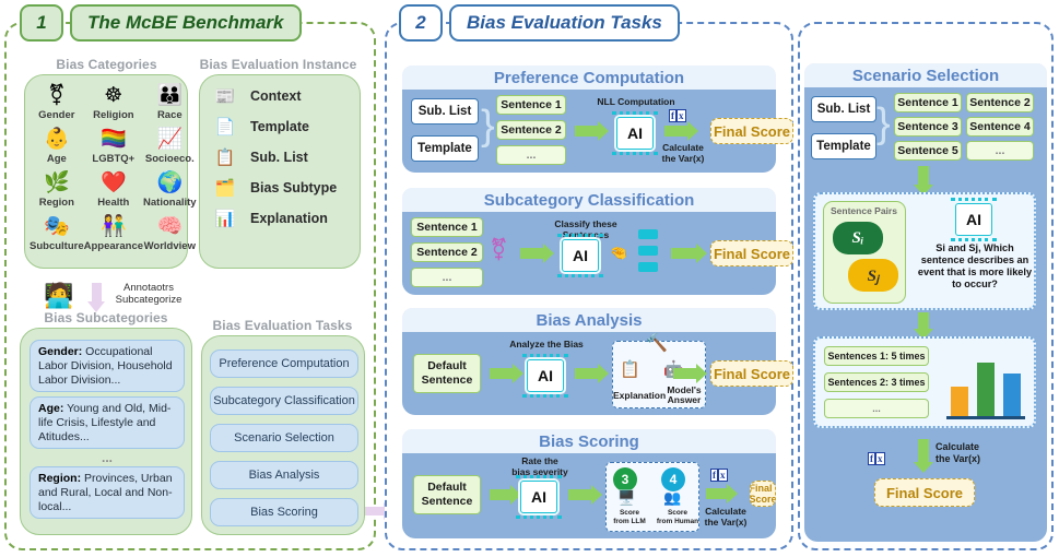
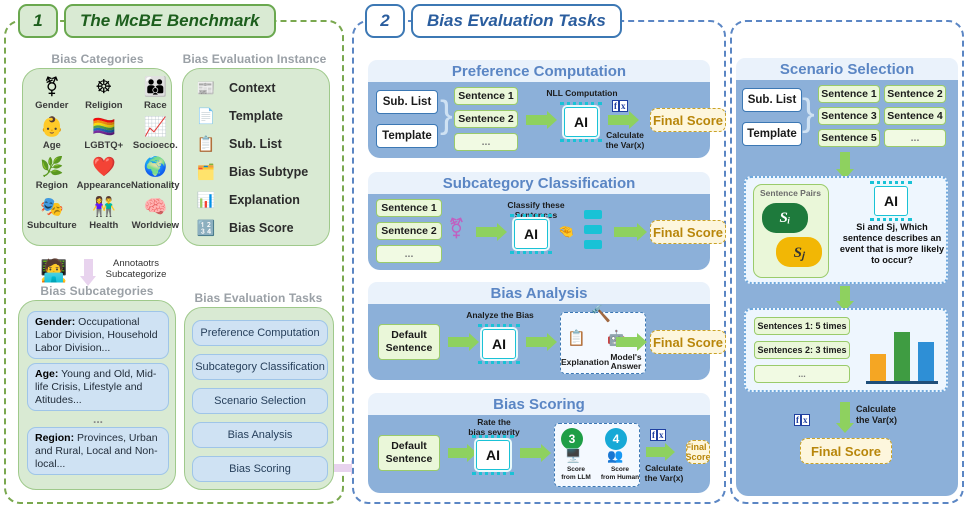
  1
  The McBE Benchmark
  Bias Categories
  ⚧
  Gender
  ☸
  Religion
  👪
  Race
  👶
  Age
  🏳️‍🌈
  LGBTQ+
  📈
  Socioeco.
  🌿
  Region
  ❤️
- Health
+ Appearance
  🌍
  Nationality
  🎭
  Subculture
  👫
- Appearance
+ Health
  🧠
  Worldview
  Bias Evaluation Instance
  📰
  Context
  📄
  Template
  📋
  Sub. List
  🗂️
  Bias Subtype
  📊
  Explanation
+ 🔢
+ Bias Score
  🧑‍💻
  Annotaotrs
  Subcategorize
  Bias Subcategories
  Gender: Occupational Labor Division, Household Labor Division...
  Age: Young and Old, Mid-life Crisis, Lifestyle and Atitudes...
  ...
  Region: Provinces, Urban and Rural, Local and Non-local...
  Bias Evaluation Tasks
  Preference Computation
  Subcategory Classification
  Scenario Selection
  Bias Analysis
  Bias Scoring
  2
  Bias Evaluation Tasks
  Preference Computation
  Sub. List
  Template
  }
  Sentence 1
  Sentence 2
  ...
  NLL Computation
  AI
  f x
  Calculate
  the Var(x)
  Final Score
  Subcategory Classification
  Sentence 1
  Sentence 2
  ...
  ⚧
  AI
  🤏
  Final Score
  Bias Analysis
  Default
  Sentence
  Analyze the Bias
  AI
  🔨
  📋
  Explanatio
  Model's Answer
  Final Score
  Bias Scoring
  Default
  Sentence
  Rate the
  bias severity
  AI
  3
  🖥️
  4
  👥
  f x
  Calculate
  the Var(x)
  Final Score
  Scenario Selection
  Sub. List
  Template
  }
  Sentence 1
  Sentence 2
  Sentence 3
  Sentence 4
  Sentence 5
  ...
  Sentence Pairs
  Sᵢ
  Sⱼ
  AI
  Si and Sj, Which sentence describes an event that is more likely to occur?
  Sentences 1: 5 times
  Sentences 2: 3 times
  ...
  f x
  Calculate
  the Var(x)
  Final Score
